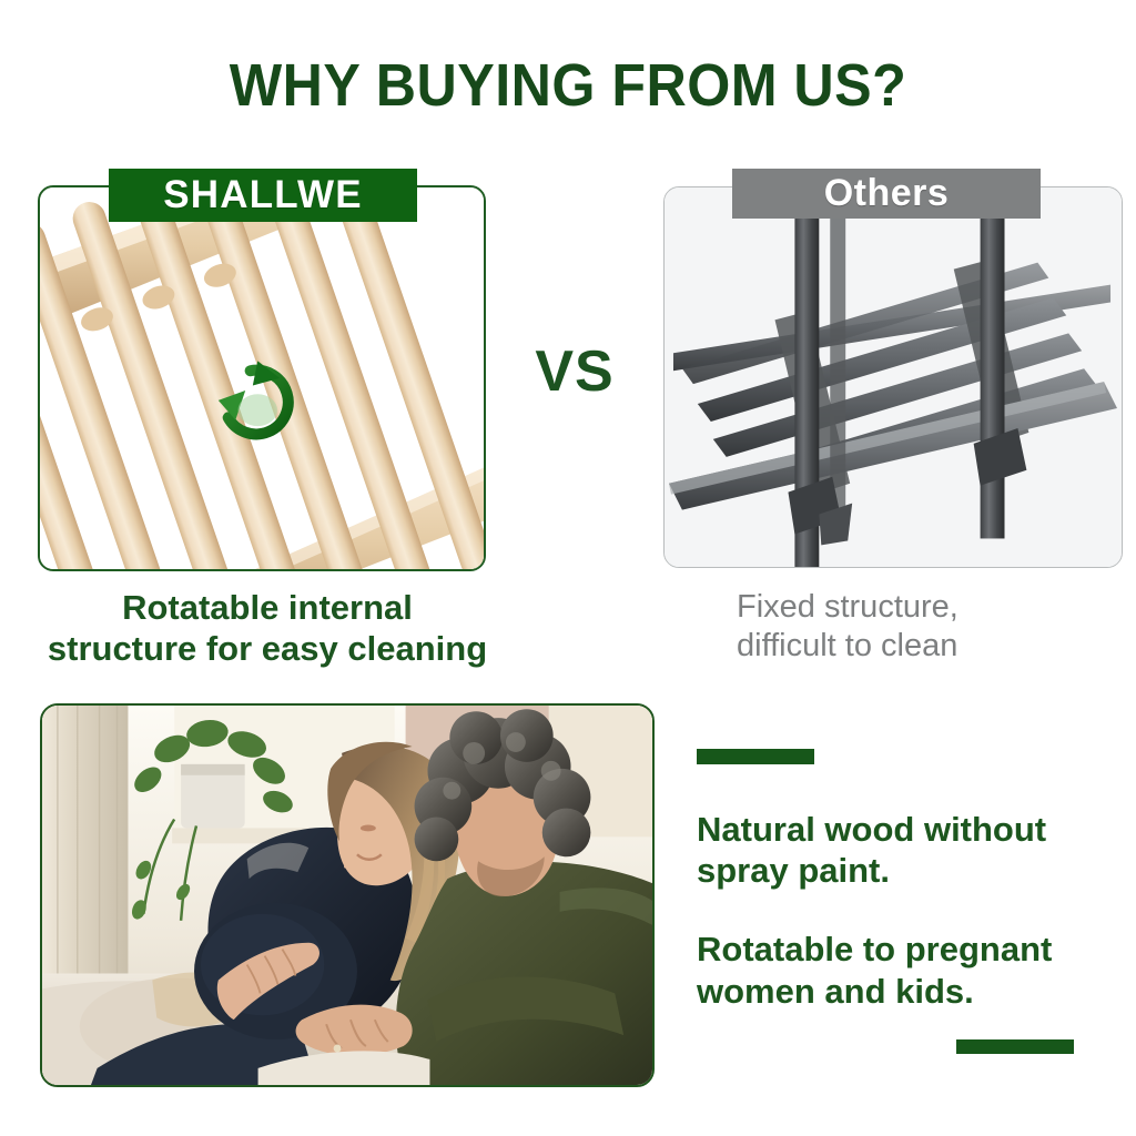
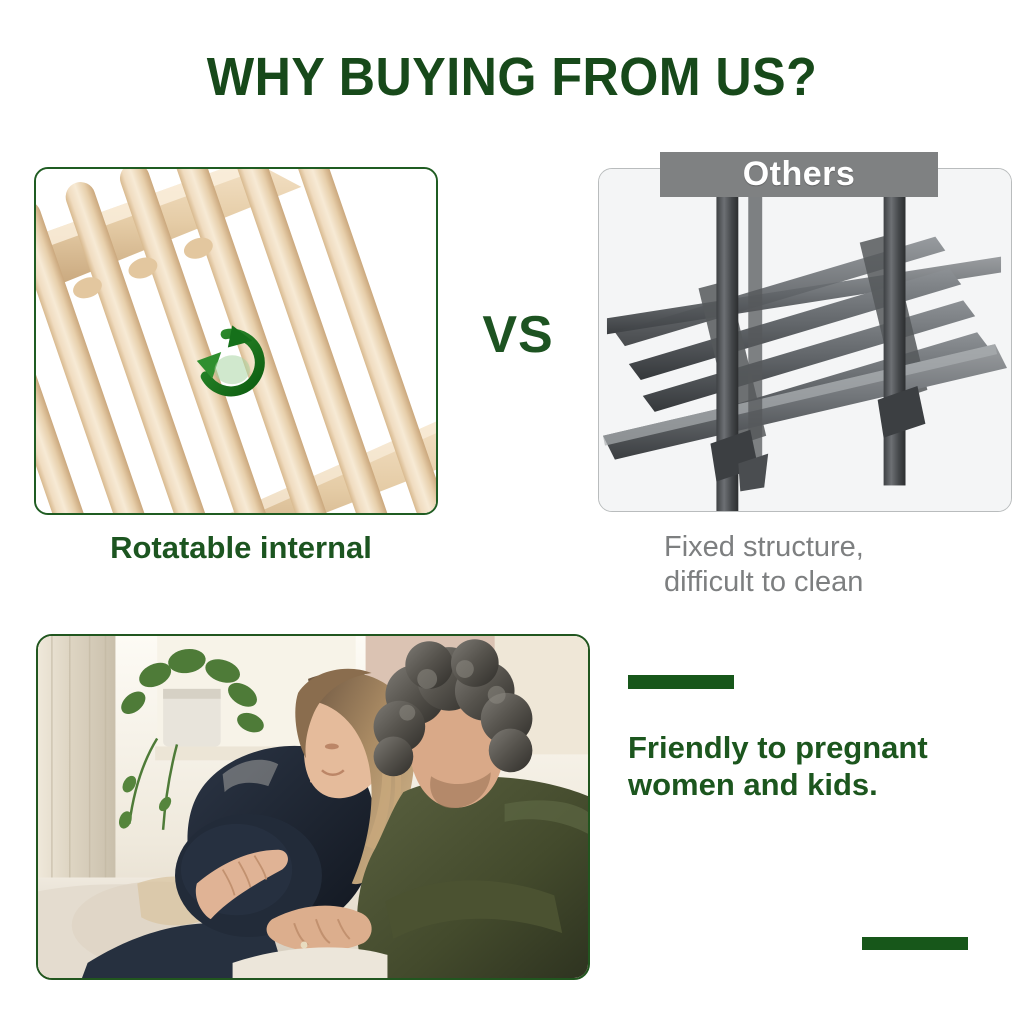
  WHY BUYING FROM US?
- SHALLWE
  VS
  Others
  Rotatable internal
- structure for easy cleaning
  Fixed structure,
  difficult to clean
- Natural wood without spray paint.
- Rotatable to pregnant women and kids.
+ Friendly to pregnant women and kids.
